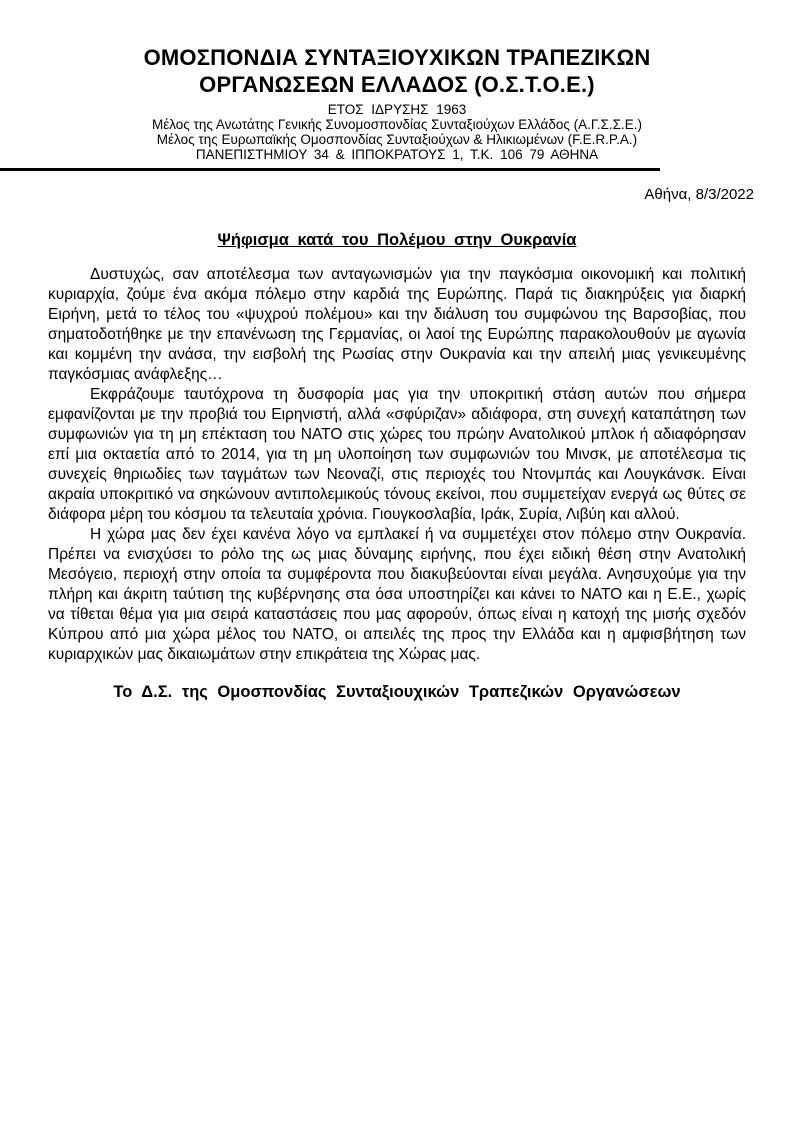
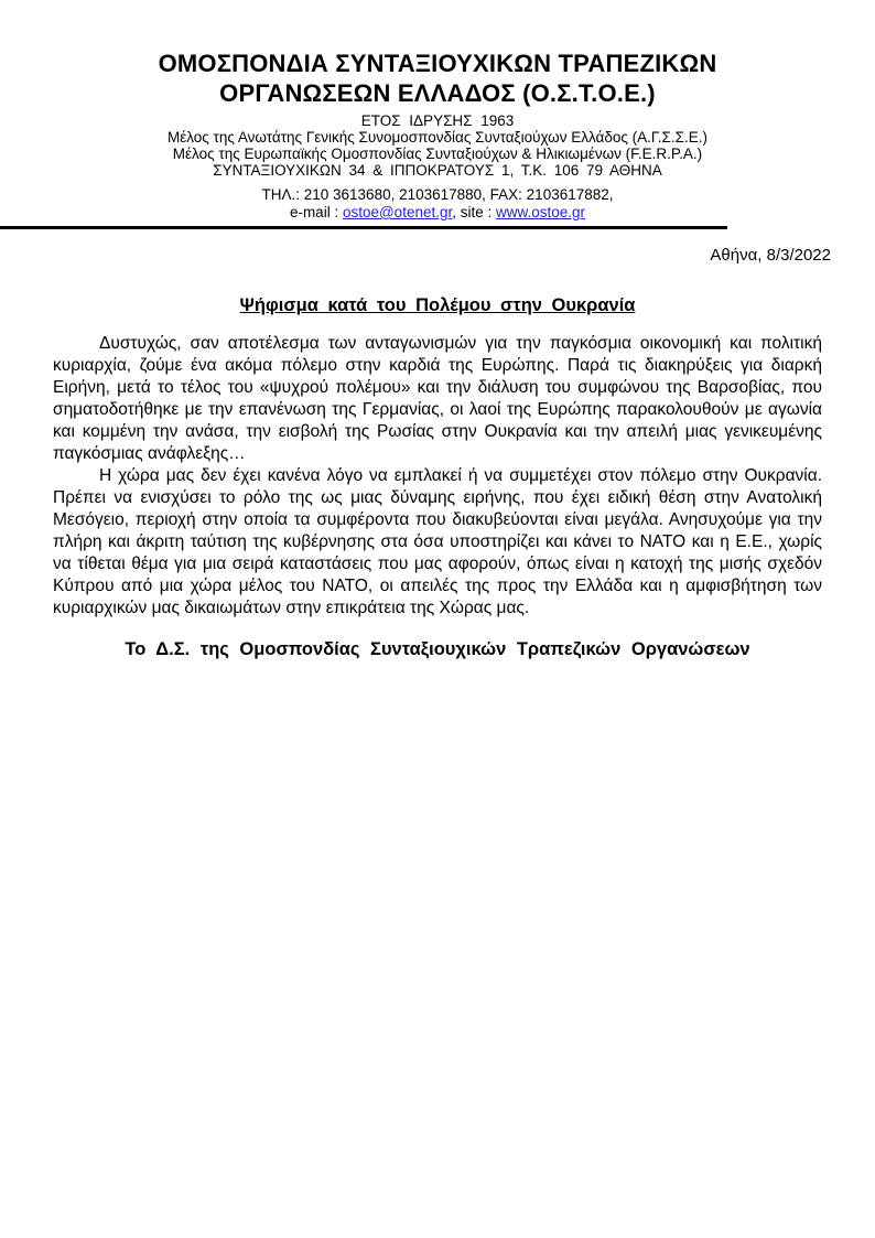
  ΟΜΟΣΠΟΝΔΙΑ ΣΥΝΤΑΞΙΟΥΧΙΚΩΝ ΤΡΑΠΕΖΙΚΩΝ
  ΟΡΓΑΝΩΣΕΩΝ ΕΛΛΑΔΟΣ (Ο.Σ.Τ.Ο.Ε.)
  ΕΤΟΣ ΙΔΡΥΣΗΣ 1963
  Μέλος της Ανωτάτης Γενικής Συνομοσπονδίας Συνταξιούχων Ελλάδος (Α.Γ.Σ.Σ.Ε.)
  Μέλος της Ευρωπαϊκής Ομοσπονδίας Συνταξιούχων & Ηλικιωμένων (F.E.R.P.A.)
- ΠΑΝΕΠΙΣΤΗΜΙΟΥ 34 & ΙΠΠΟΚΡΑΤΟΥΣ 1, Τ.Κ. 106 79 ΑΘΗΝΑ
+ ΣΥΝΤΑΞΙΟΥΧΙΚΩΝ 34 & ΙΠΠΟΚΡΑΤΟΥΣ 1, Τ.Κ. 106 79 ΑΘΗΝΑ
+ ΤΗΛ.: 210 3613680, 2103617880, FAX: 2103617882,
+ e-mail : ostoe@otenet.gr, site : www.ostoe.gr
  Αθήνα, 8/3/2022
  Ψήφισμα κατά του Πολέμου στην Ουκρανία
  Δυστυχώς, σαν αποτέλεσμα των ανταγωνισμών για την παγκόσμια οικονομική και πολιτική κυριαρχία, ζούμε ένα ακόμα πόλεμο στην καρδιά της Ευρώπης. Παρά τις διακηρύξεις για διαρκή Ειρήνη, μετά το τέλος του «ψυχρού πολέμου» και την διάλυση του συμφώνου της Βαρσοβίας, που σηματοδοτήθηκε με την επανένωση της Γερμανίας, οι λαοί της Ευρώπης παρακολουθούν με αγωνία και κομμένη την ανάσα, την εισβολή της Ρωσίας στην Ουκρανία και την απειλή μιας γενικευμένης παγκόσμιας ανάφλεξης…
- Εκφράζουμε ταυτόχρονα τη δυσφορία μας για την υποκριτική στάση αυτών που σήμερα εμφανίζονται με την προβιά του Ειρηνιστή, αλλά «σφύριζαν» αδιάφορα, στη συνεχή καταπάτηση των συμφωνιών για τη μη επέκταση του ΝΑΤΟ στις χώρες του πρώην Ανατολικού μπλοκ ή αδιαφόρησαν επί μια οκταετία από το 2014, για τη μη υλοποίηση των συμφωνιών του Μινσκ, με αποτέλεσμα τις συνεχείς θηριωδίες των ταγμάτων των Νεοναζί, στις περιοχές του Ντονμπάς και Λουγκάνσκ. Είναι ακραία υποκριτικό να σηκώνουν αντιπολεμικούς τόνους εκείνοι, που συμμετείχαν ενεργά ως θύτες σε διάφορα μέρη του κόσμου τα τελευταία χρόνια. Γιουγκοσλαβία, Ιράκ, Συρία, Λιβύη και αλλού.
  Η χώρα μας δεν έχει κανένα λόγο να εμπλακεί ή να συμμετέχει στον πόλεμο στην Ουκρανία. Πρέπει να ενισχύσει το ρόλο της ως μιας δύναμης ειρήνης, που έχει ειδική θέση στην Ανατολική Μεσόγειο, περιοχή στην οποία τα συμφέροντα που διακυβεύονται είναι μεγάλα. Ανησυχούμε για την πλήρη και άκριτη ταύτιση της κυβέρνησης στα όσα υποστηρίζει και κάνει το ΝΑΤΟ και η Ε.Ε., χωρίς να τίθεται θέμα για μια σειρά καταστάσεις που μας αφορούν, όπως είναι η κατοχή της μισής σχεδόν Κύπρου από μια χώρα μέλος του ΝΑΤΟ, οι απειλές της προς την Ελλάδα και η αμφισβήτηση των κυριαρχικών μας δικαιωμάτων στην επικράτεια της Χώρας μας.
  Το Δ.Σ. της Ομοσπονδίας Συνταξιουχικών Τραπεζικών Οργανώσεων
